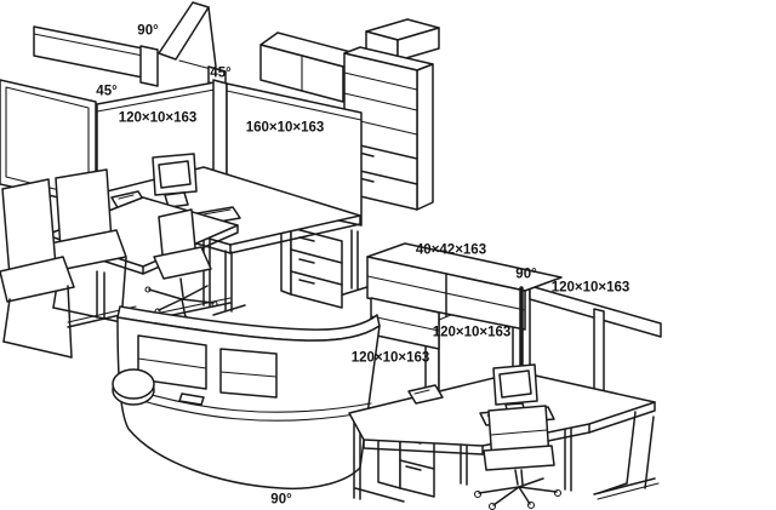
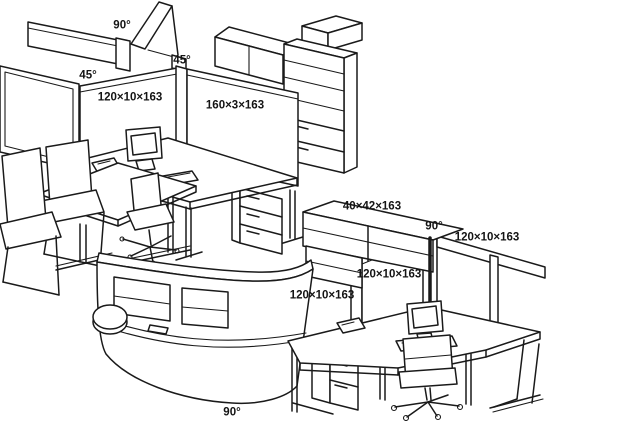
  90°
  45°
  45°
  120×10×163
- 160×10×163
+ 160×3×163
  40×42×163
  90°
  120×10×163
  120×10×163
  120×10×163
  90°
